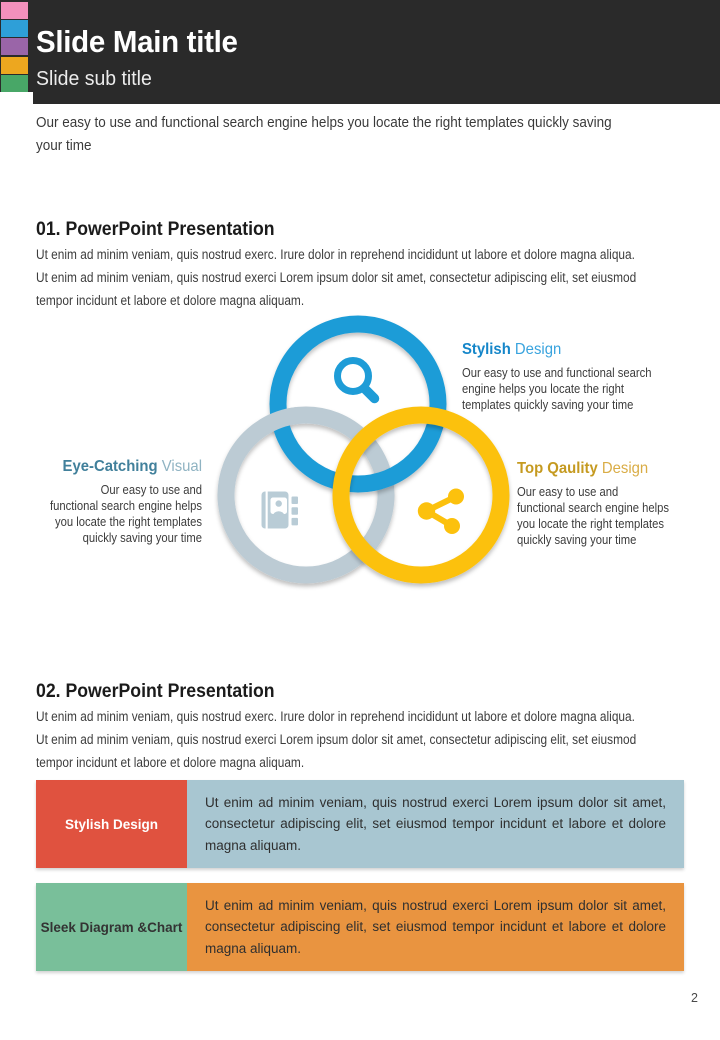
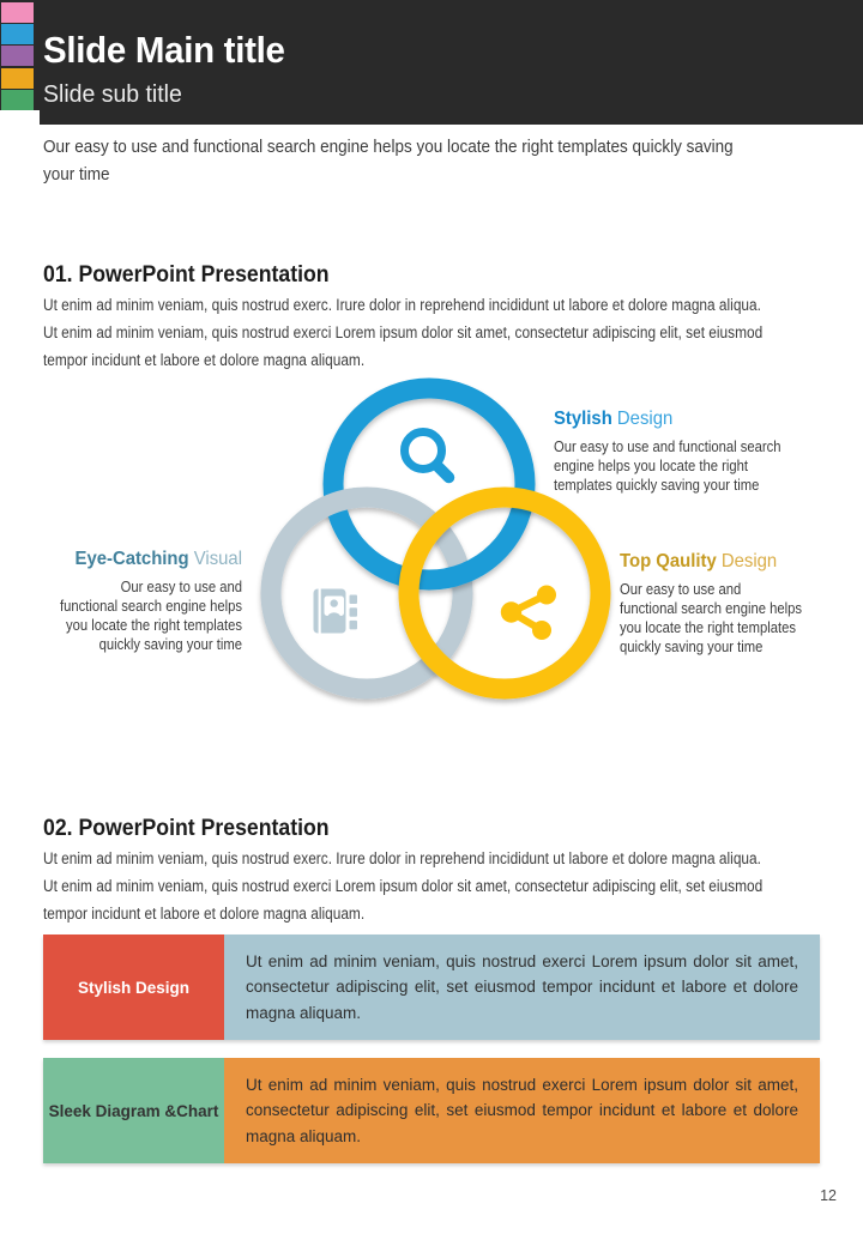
  Slide Main title
  Slide sub title
  Our easy to use and functional search engine helps you locate the right templates quickly saving
  your time
  01. PowerPoint Presentation
  Ut enim ad minim veniam, quis nostrud exerc. Irure dolor in reprehend incididunt ut labore et dolore magna aliqua.
  Ut enim ad minim veniam, quis nostrud exerci Lorem ipsum dolor sit amet, consectetur adipiscing elit, set eiusmod
  tempor incidunt et labore et dolore magna aliquam.
  Stylish Design
  Our easy to use and functional search
  engine helps you locate the right
  templates quickly saving your time
  Eye-Catching Visual
  Our easy to use and
  functional search engine helps
  you locate the right templates
  quickly saving your time
  Top Qaulity Design
  Our easy to use and
  functional search engine helps
  you locate the right templates
  quickly saving your time
  02. PowerPoint Presentation
  Ut enim ad minim veniam, quis nostrud exerc. Irure dolor in reprehend incididunt ut labore et dolore magna aliqua.
  Ut enim ad minim veniam, quis nostrud exerci Lorem ipsum dolor sit amet, consectetur adipiscing elit, set eiusmod
  tempor incidunt et labore et dolore magna aliquam.
  Stylish Design
  Ut enim ad minim veniam, quis nostrud exerci Lorem ipsum dolor sit amet, consectetur adipiscing elit, set eiusmod tempor incidunt et labore et dolore magna aliquam.
  Sleek Diagram &
  Chart
  Ut enim ad minim veniam, quis nostrud exerci Lorem ipsum dolor sit amet, consectetur adipiscing elit, set eiusmod tempor incidunt et labore et dolore magna aliquam.
- 2
+ 12
